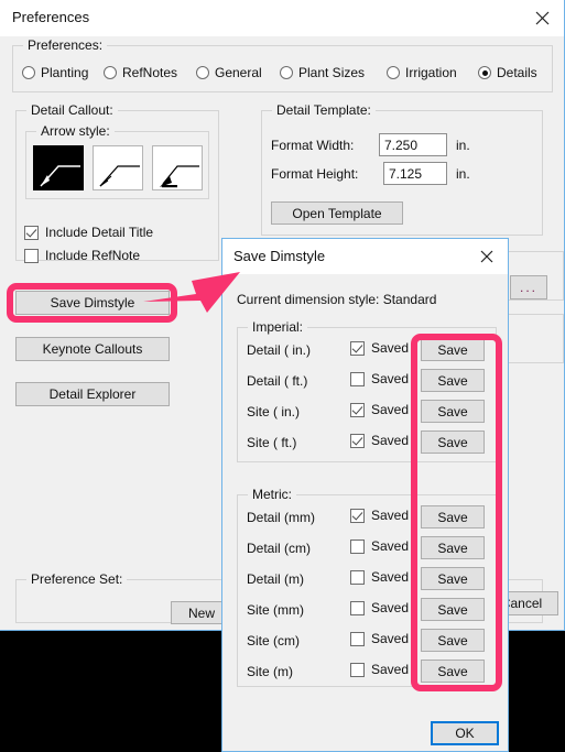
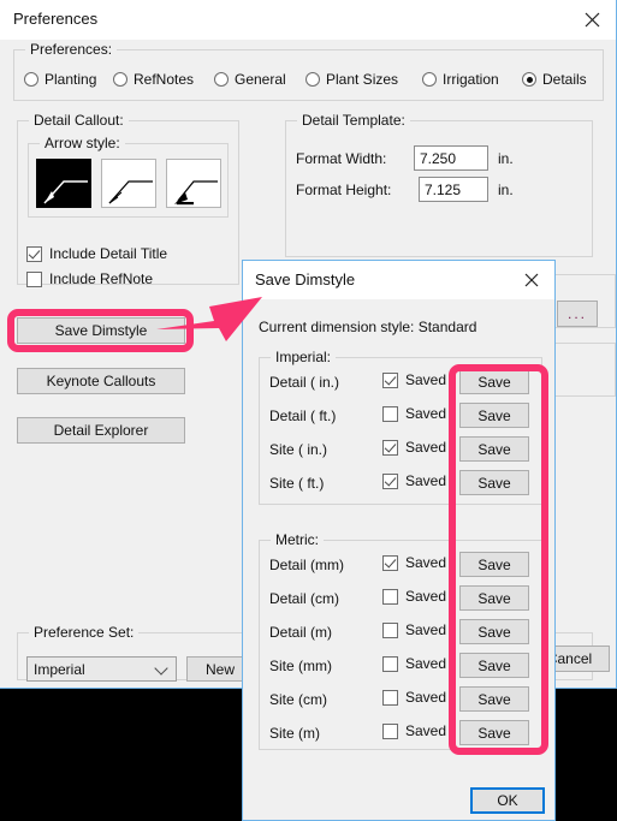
  Preferences
  Preferences:
  Planting
  RefNotes
  General
  Plant Sizes
  Irrigation
  Details
  Detail Callout:
  Arrow style:
  Include Detail Title
  Include RefNote
  Detail Template:
  Format Width:
  7.250
  in.
  Format Height:
  7.125
  in.
- Open Template
  ...
  Save Dimstyle
  Keynote Callouts
  Detail Explorer
  Preference Set:
+ Imperial
  New
  ancel
  Save Dimstyle
  Current dimension style: Standard
  Imperial:
  Detail ( in.)
  Saved
  Save
  Detail ( ft.)
  Saved
  Save
  Site ( in.)
  Saved
  Save
  Site ( ft.)
  Saved
  Save
  Metric:
  Detail (mm)
  Saved
  Save
  Detail (cm)
  Saved
  Save
  Detail (m)
  Saved
  Save
  Site (mm)
  Saved
  Save
  Site (cm)
  Saved
  Save
  Site (m)
  Saved
  Save
  OK
